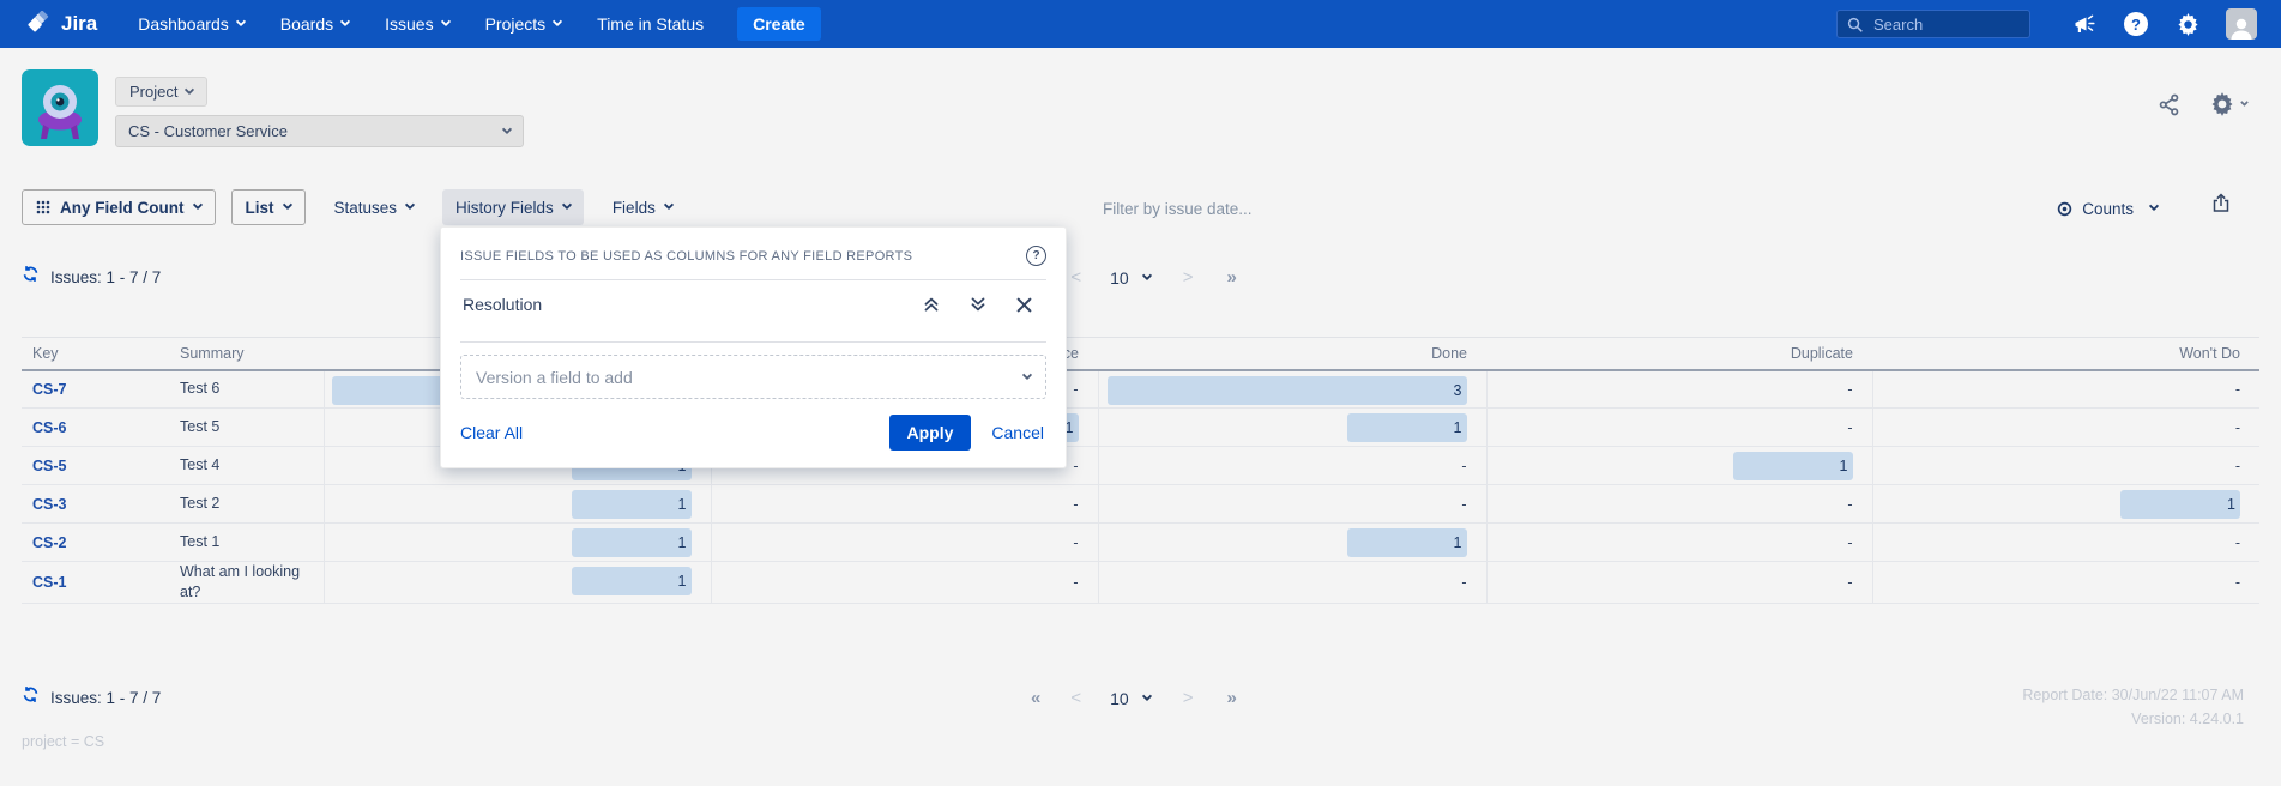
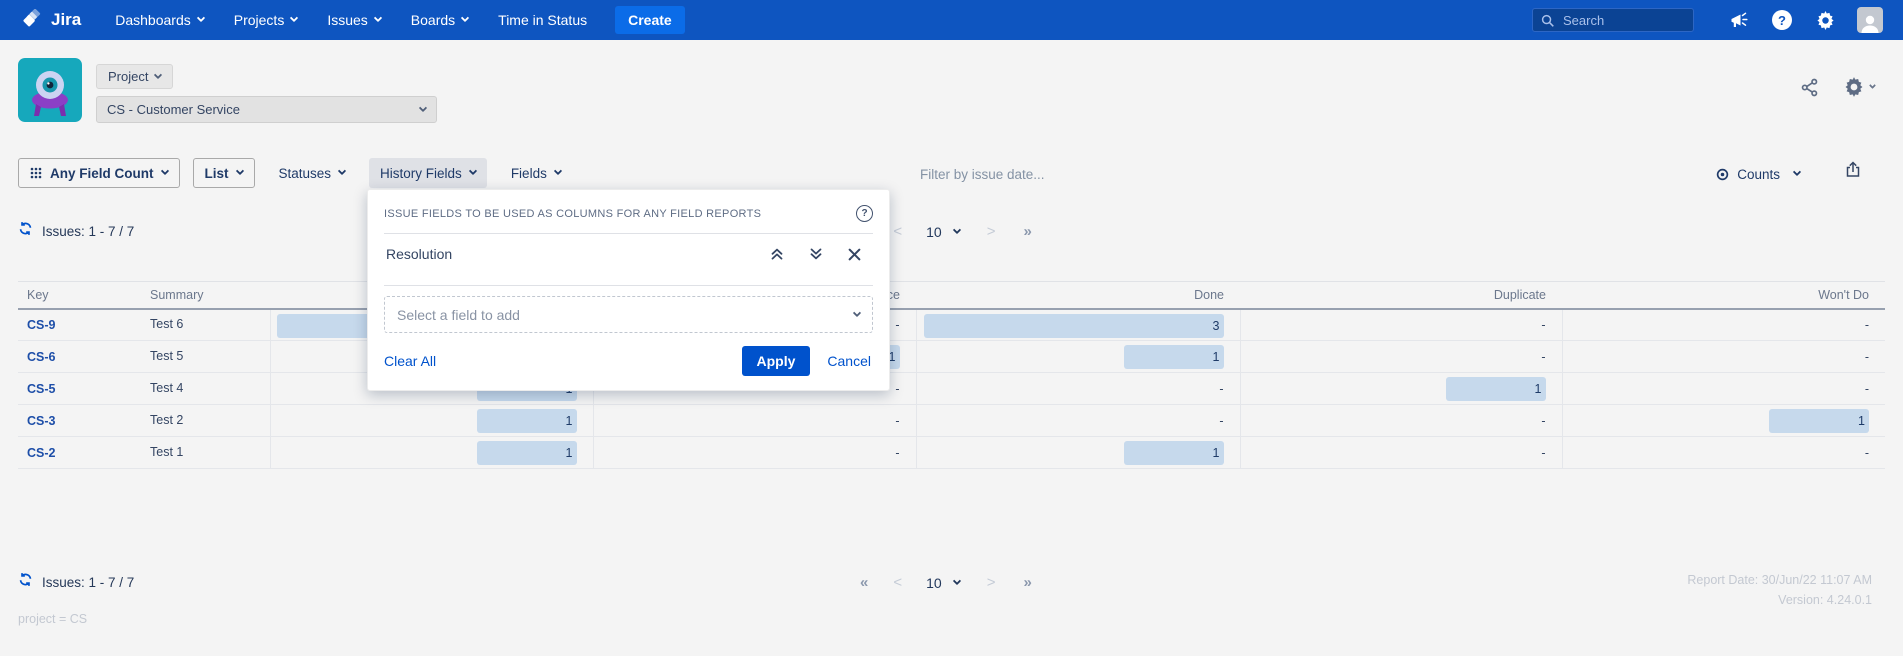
  Jira
  Dashboards
- Boards
+ Projects
  Issues
- Projects
+ Boards
  Time in Status
  Create
  Search
  ?
  Project
  CS - Customer Service
  Any Field Count
  List
  Statuses
  History Fields
  Fields
  Filter by issue date...
  Counts
  Issues: 1 - 7 / 7
  <
  10
  >
  »
- CS-7	Test 6		-	3	-	-
+ CS-9	Test 6		-	3	-	-
  CS-6	Test 5		1	1	-	-
  CS-5	Test 4		-	-	1	-
  CS-3	Test 2	1	-	-	-	1
  CS-2	Test 1	1	-	1	-	-
- CS-1	What am I looking at?	1	-	-	-	-
  Issues: 1 - 7 / 7
  «
  <
  10
  >
  »
  Report Date: 30/Jun/22 11:07 AM
  Version: 4.24.0.1
  project = CS
  ISSUE FIELDS TO BE USED AS COLUMNS FOR ANY FIELD REPORTS
  ?
  Resolution
- Version a field to add
+ Select a field to add
  Clear All
  Apply
  Cancel
